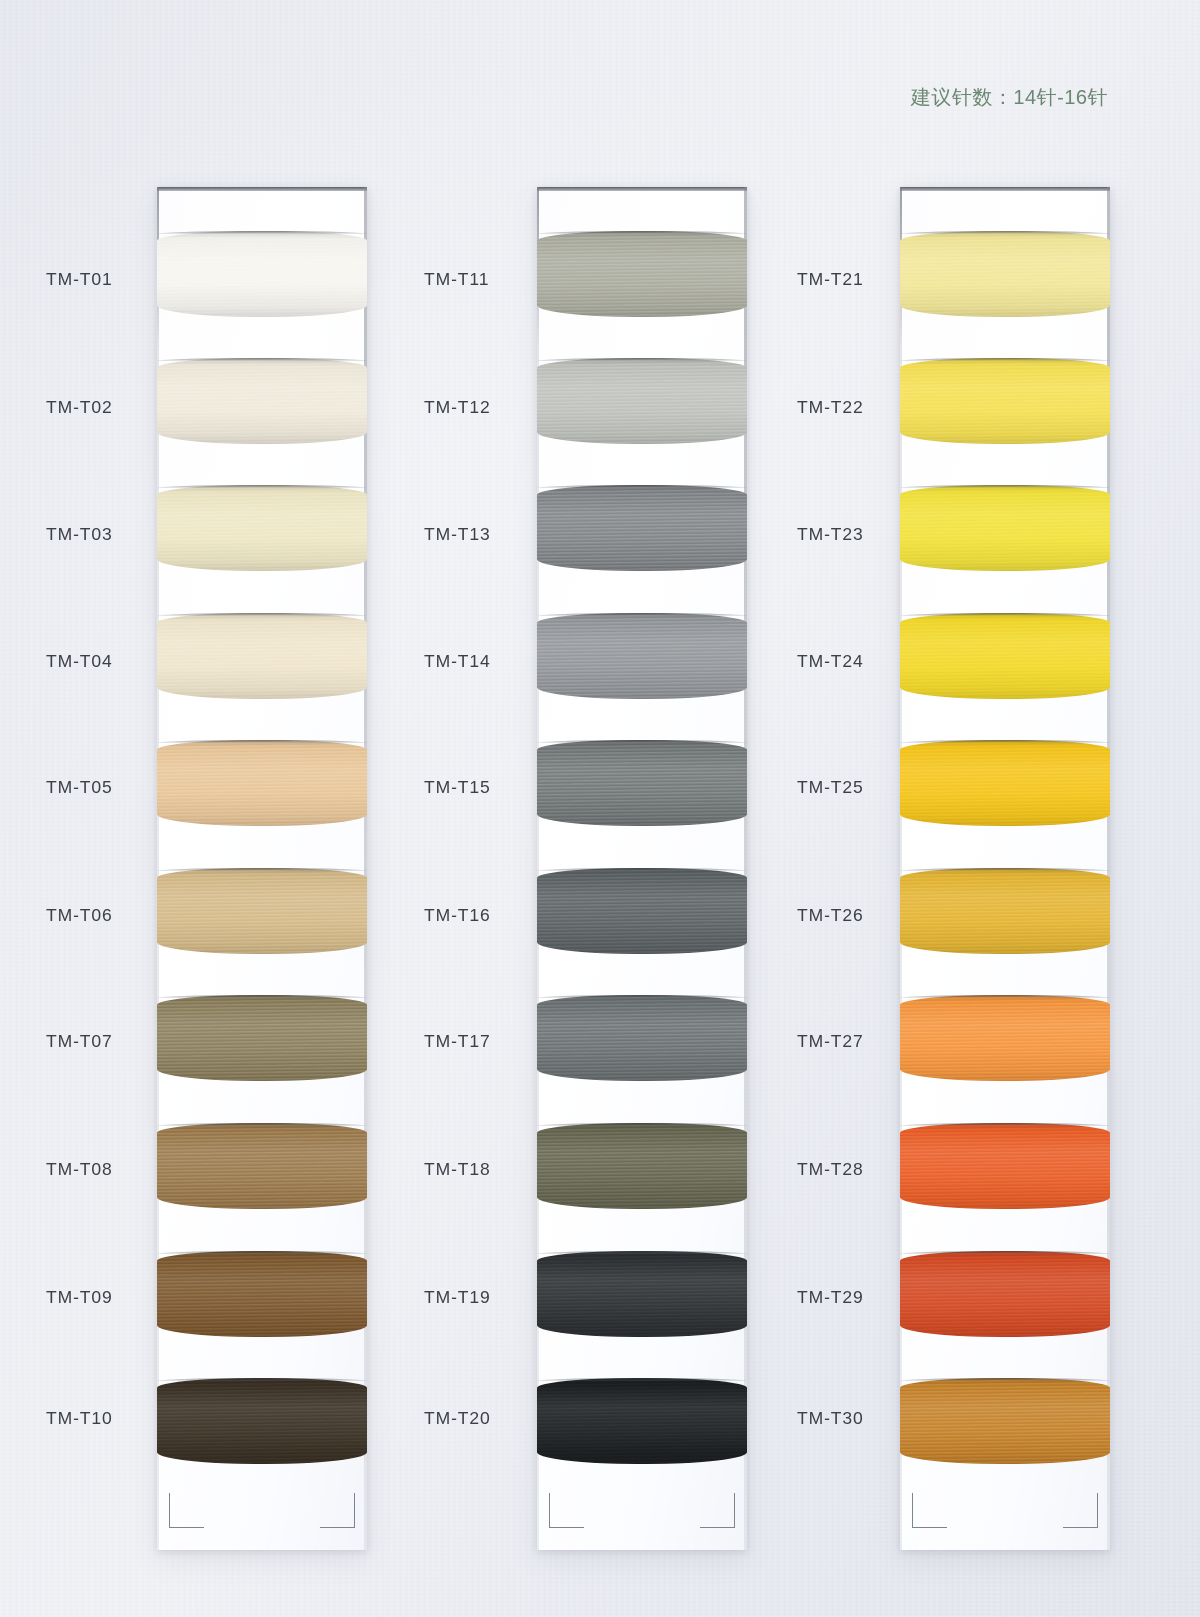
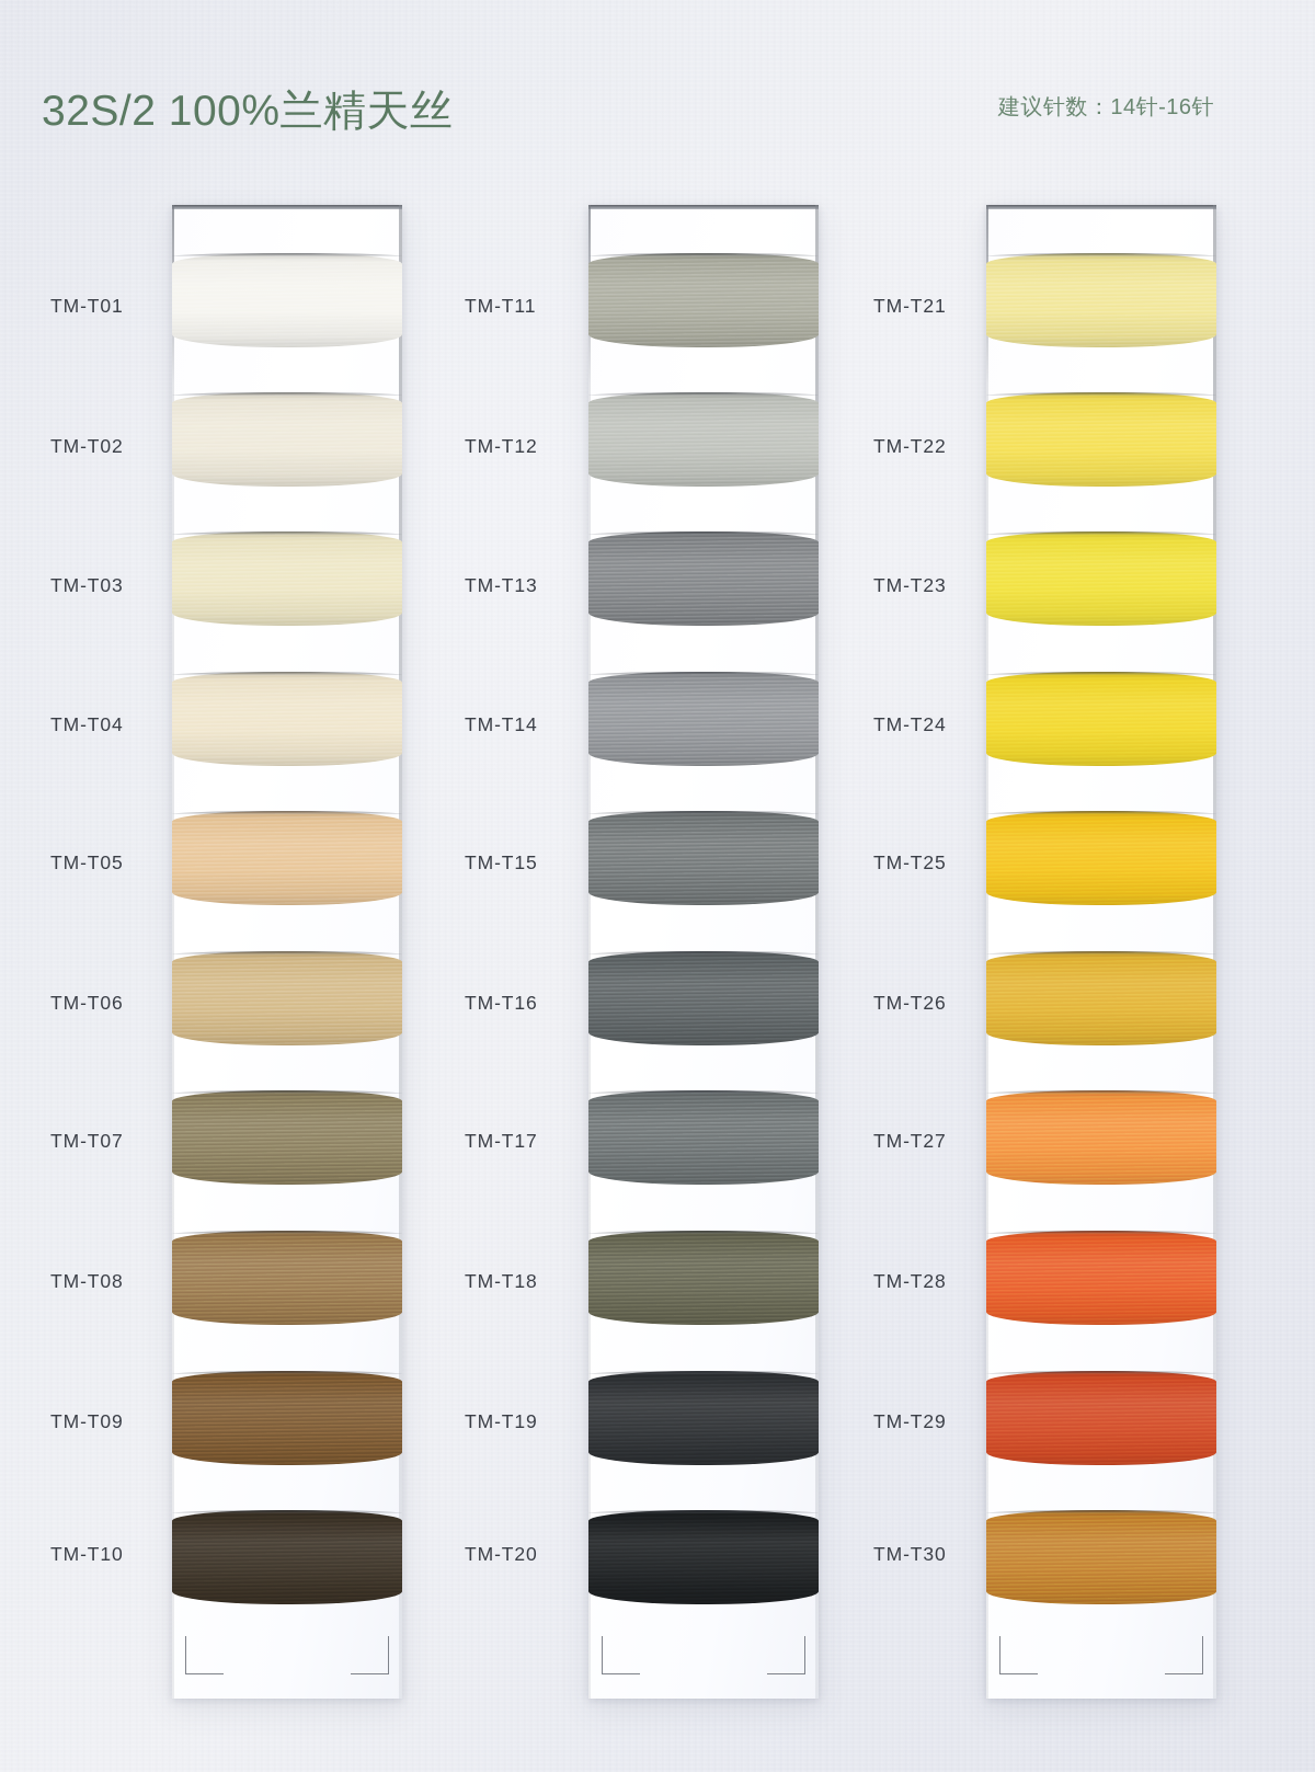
+ 32S/2 100%兰精天丝
  建议针数：14针-16针
  TM-T01
  TM-T02
  TM-T03
  TM-T04
  TM-T05
  TM-T06
  TM-T07
  TM-T08
  TM-T09
  TM-T10
  TM-T11
  TM-T12
  TM-T13
  TM-T14
  TM-T15
  TM-T16
  TM-T17
  TM-T18
  TM-T19
  TM-T20
  TM-T21
  TM-T22
  TM-T23
  TM-T24
  TM-T25
  TM-T26
  TM-T27
  TM-T28
  TM-T29
  TM-T30
